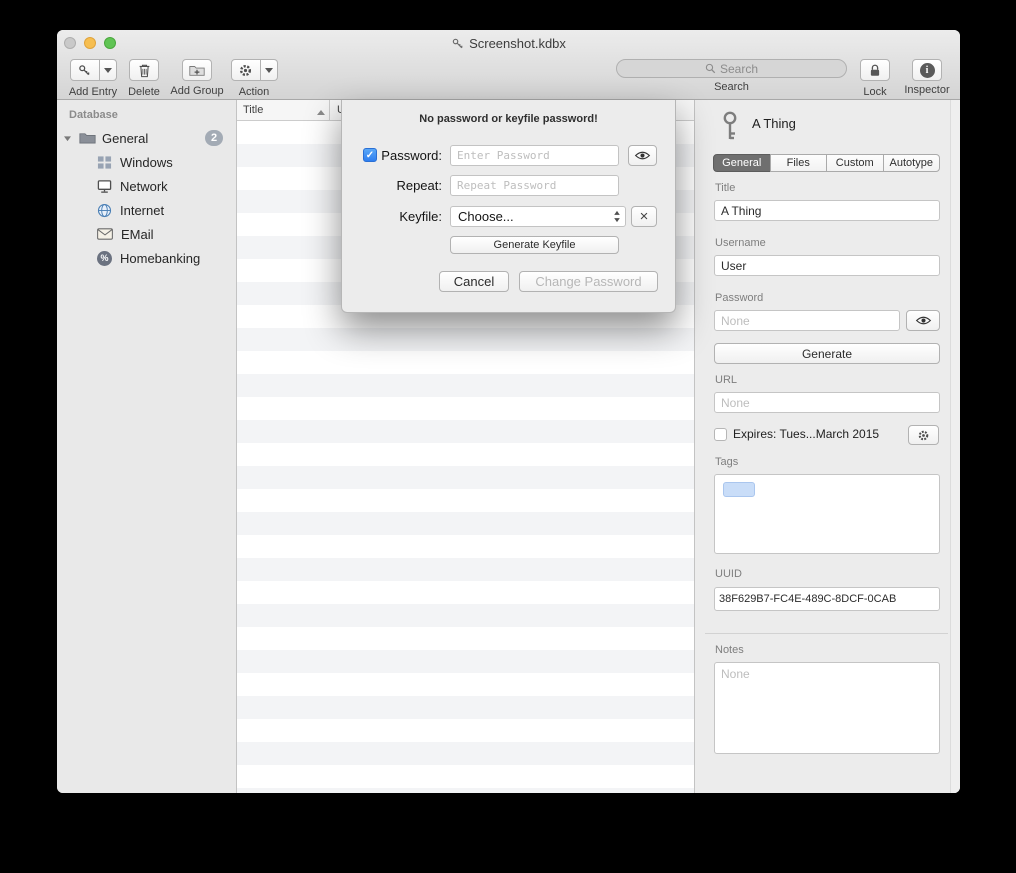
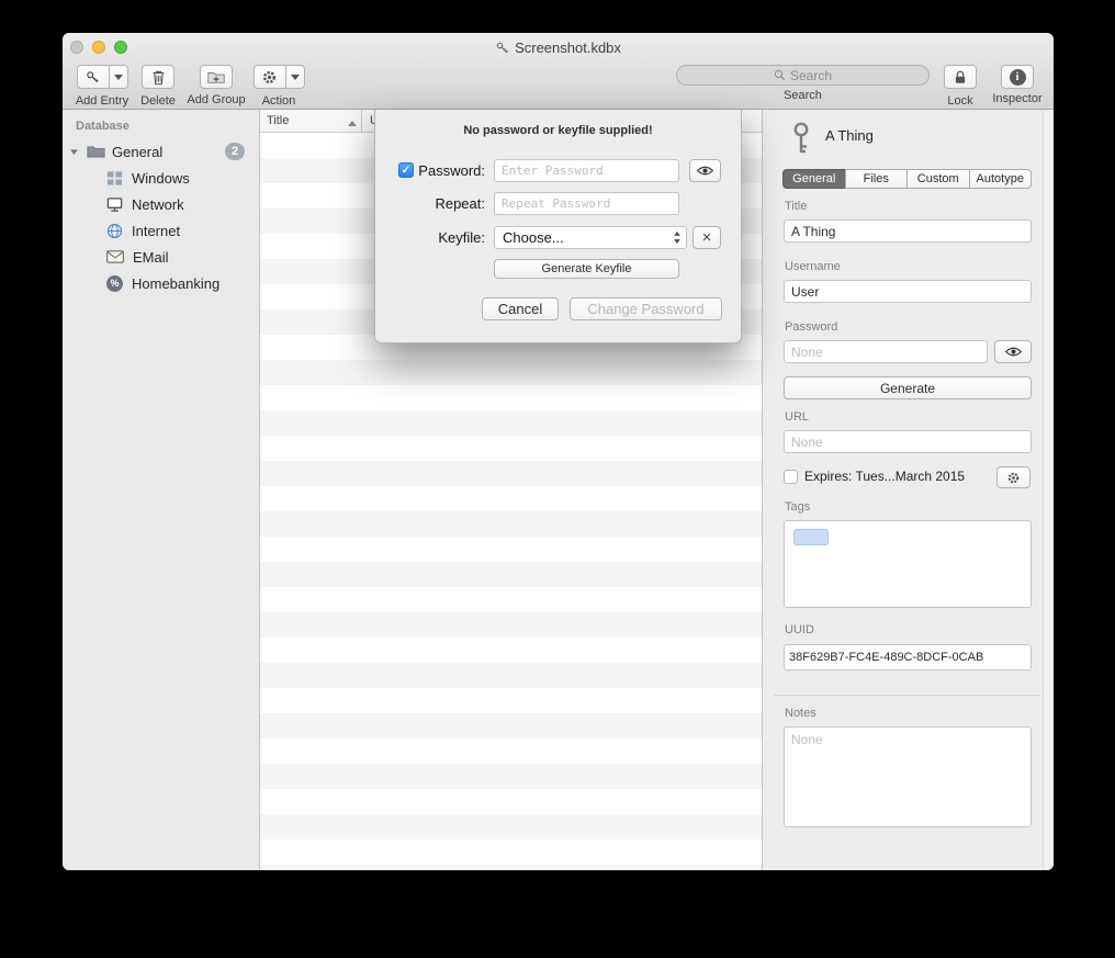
  Screenshot.kdbx
  Add Entry
  Delete
  Add Group
  Action
  Search
  Search
  Lock
  i
  Inspector
  Database
  General
  2
  Windows
  Network
  Internet
  EMail
  %
  Homebanking
  Title
  A Thing
  General
  Files
  Custom
  Autotype
  Title
  A Thing
  Username
  User
  Password
  None
  Generate
  URL
  None
  Expires: Tues...March 2015
  Tags
  UUID
  38F629B7-FC4E-489C-8DCF-0CAB
  Notes
  None
- No password or keyfile password!
+ No password or keyfile supplied!
  ✓
  Password:
  Enter Password
  Repeat:
  Repeat Password
  Keyfile:
  Choose...
  ×
  Generate Keyfile
  Cancel
  Change Password
